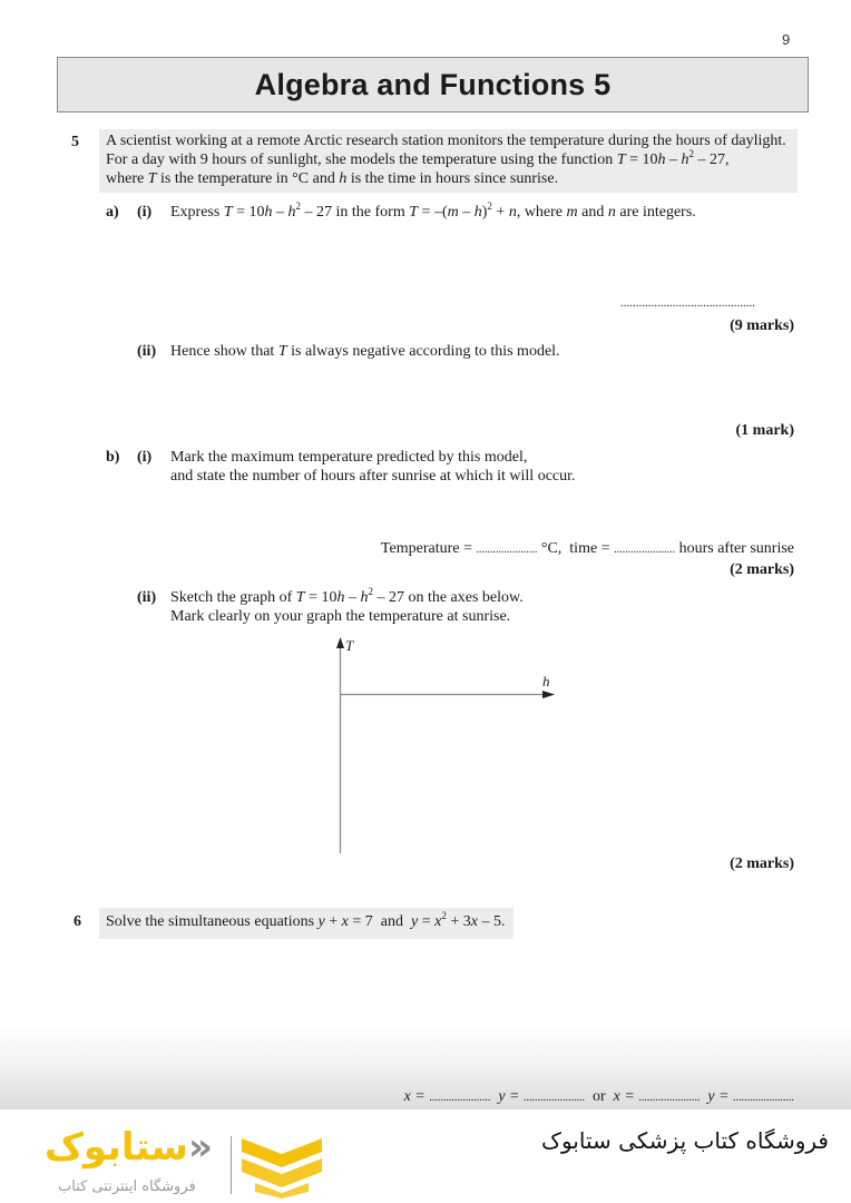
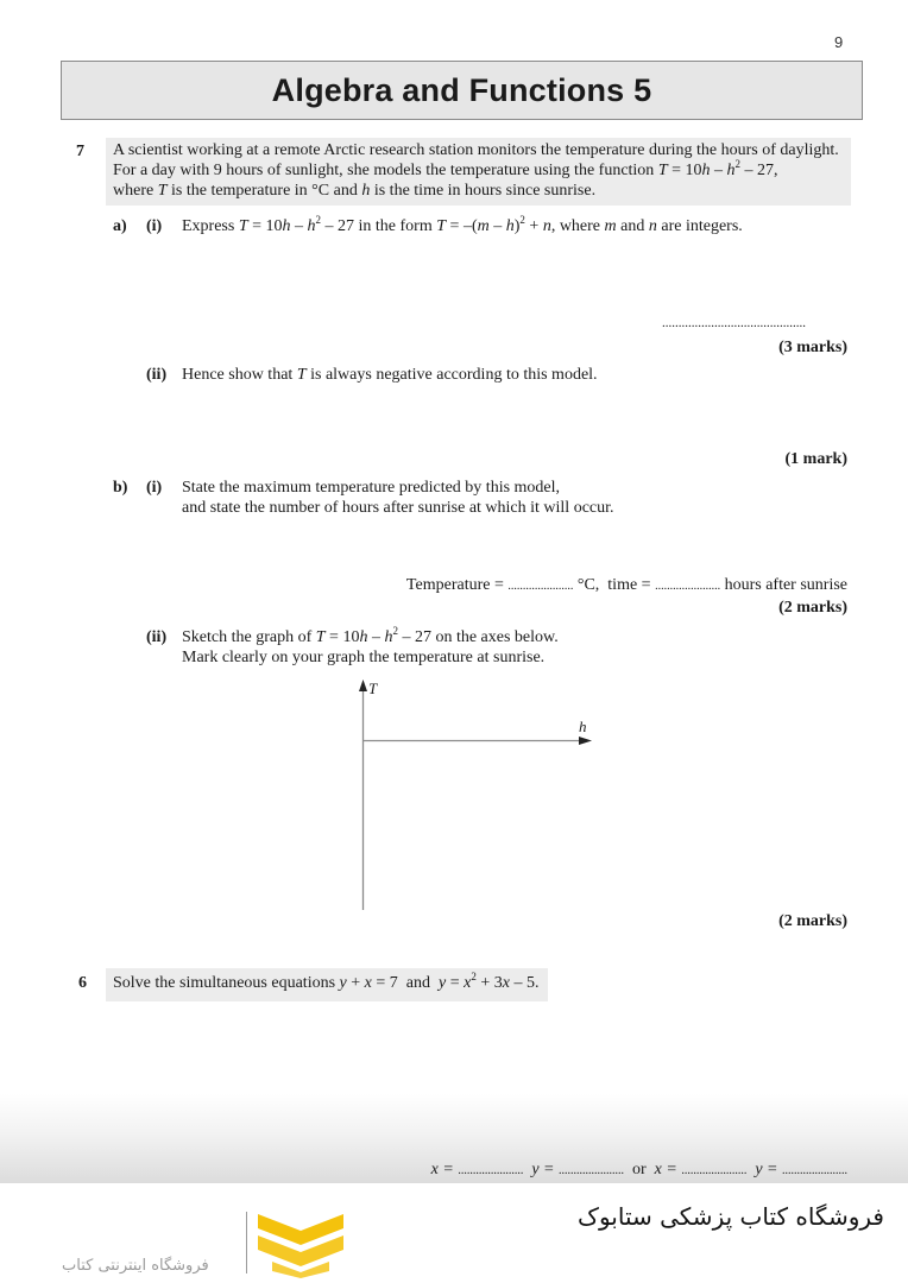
  9
  Algebra and Functions 5
- 5
+ 7
  A scientist working at a remote Arctic research station monitors the temperature during the hours of daylight.
  For a day with 9 hours of sunlight, she models the temperature using the function T = 10h – h2 – 27,
  where T is the temperature in °C and h is the time in hours since sunrise.
  a)
  (i)
  Express T = 10h – h2 – 27 in the form T = –(m – h)2 + n, where m and n are integers.
  ............................................
- (9 marks)
+ (3 marks)
  (ii)
  Hence show that T is always negative according to this model.
  (1 mark)
  b)
  (i)
- Mark the maximum temperature predicted by this model,
+ State the maximum temperature predicted by this model,
  and state the number of hours after sunrise at which it will occur.
  Temperature = ...................... °C, time = ...................... hours after sunrise
  (2 marks)
  (ii)
  Sketch the graph of T = 10h – h2 – 27 on the axes below.
  Mark clearly on your graph the temperature at sunrise.
  T
  h
  (2 marks)
  6
  Solve the simultaneous equations y + x = 7 and y = x2 + 3x – 5.
  x = ...................... y = ...................... or x = ...................... y = ......................
- «ستابوک
  فروشگاه اینترنتی کتاب
  فروشگاه کتاب پزشکی ستابوک
